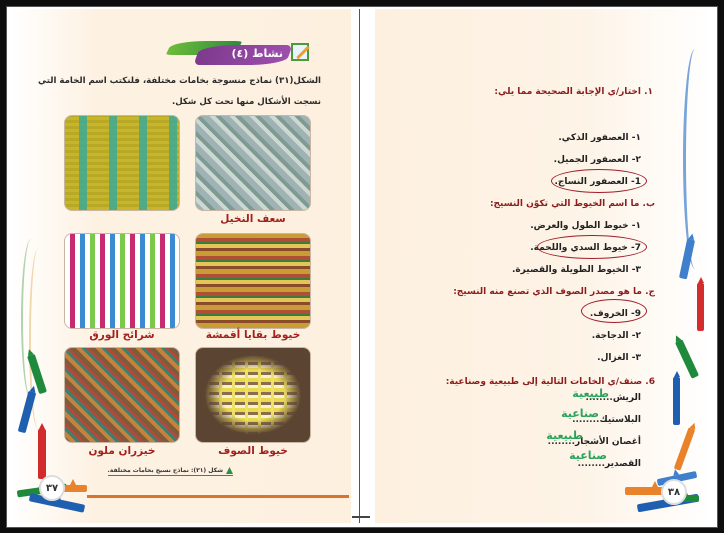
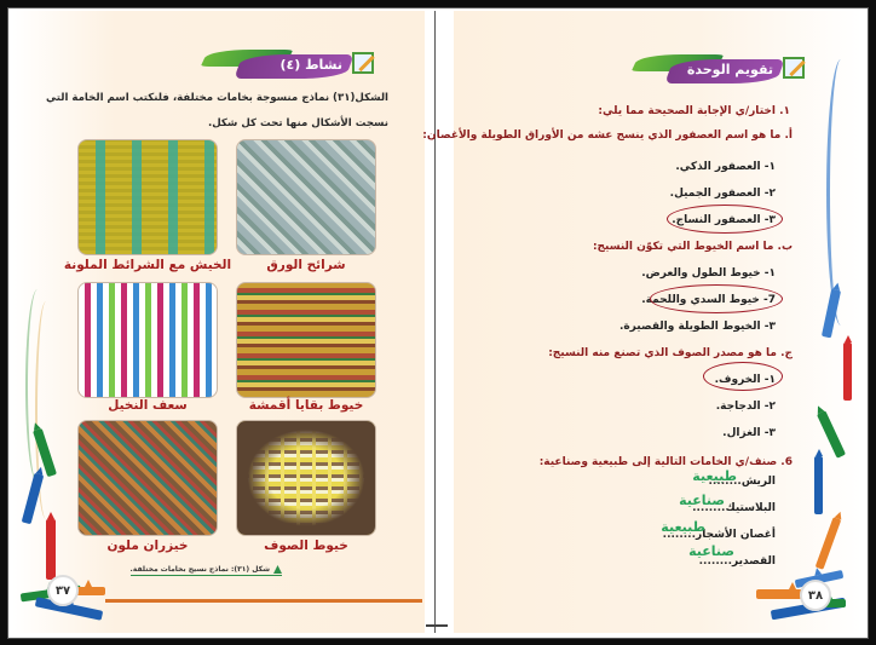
  نشاط (٤)
  الشكل(٣١) نماذج منسوجة بخامات مختلفة، فلنكتب اسم الخامة التي
  نسجت الأشكال منها تحت كل شكل.
- سعف النخيل
+ شرائح الورق
+ الخيش مع الشرائط الملونة
  خيوط بقايا أقمشة
- شرائح الورق
+ سعف النخيل
  خيوط الصوف
  خيزران ملون
  ٣٧
+ تقويم الوحدة
  ١. اختار/ي الإجابة الصحيحة مما يلي:
+ أ. ما هو اسم العصفور الذي ينسج عشه من الأوراق الطويلة والأغصان:
  ١- العصفور الذكي.
  ٢- العصفور الجميل.
- 1- العصفور النساج.
+ ٣- العصفور النساج.
  ب. ما اسم الخيوط التي تكوّن النسيج:
  ١- خيوط الطول والعرض.
  7- خيوط السدي واللحمة.
  ٣- الخيوط الطويلة والقصيرة.
  ج. ما هو مصدر الصوف الذي تصنع منه النسيج:
- 9- الخروف.
+ ١- الخروف.
  ٢- الدجاجة.
  ٣- الغزال.
  6. صنف/ي الخامات التالية إلى طبيعية وصناعية:
  الريش........
  طبيعية
  البلاستيك........
  صناعية
  أغصان الأشجار........
  طبيعية
  القصدير........
  صناعية
  ٣٨
